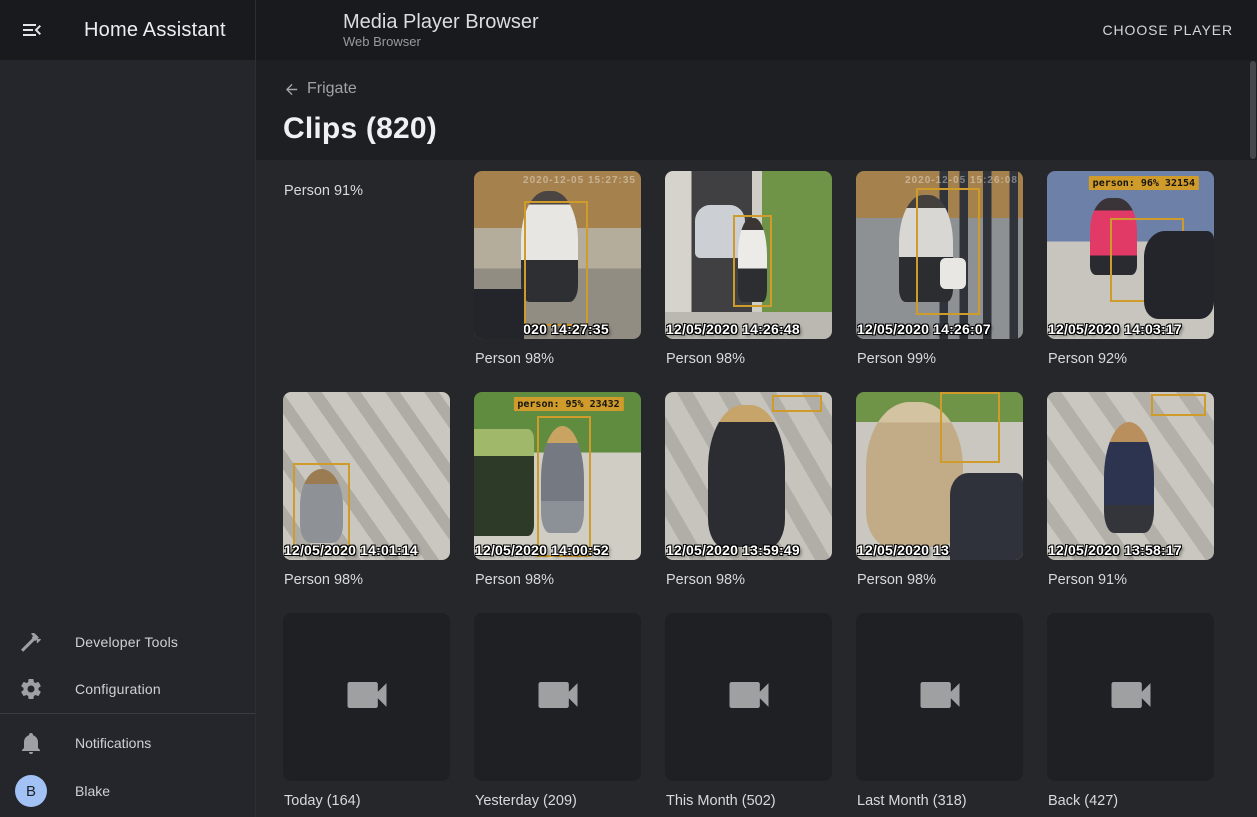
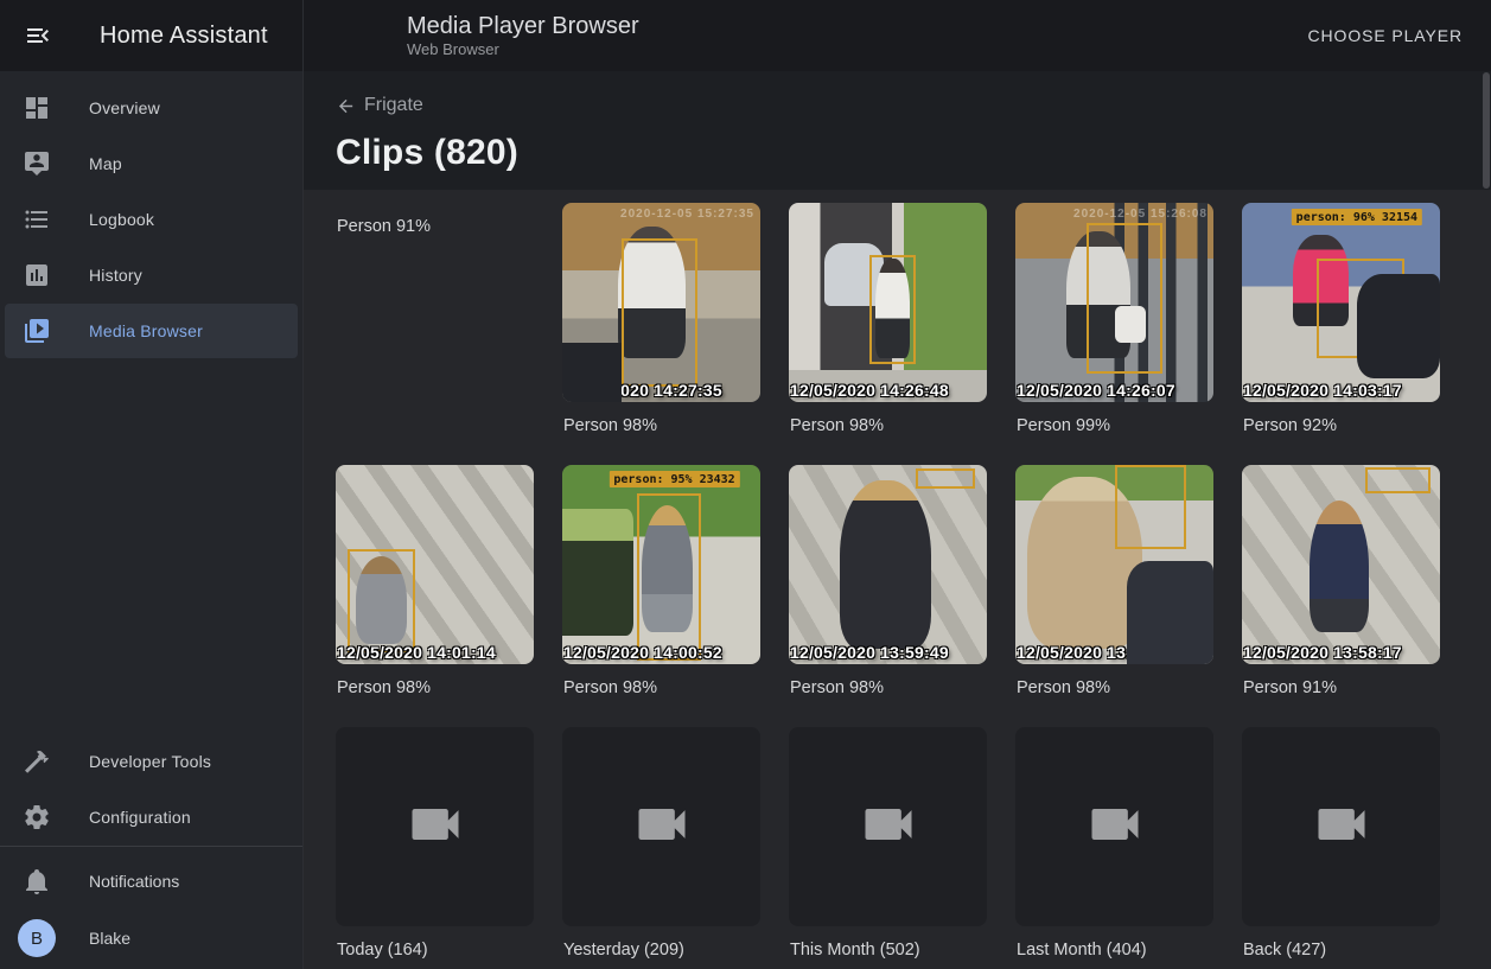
  Home Assistant
+ Overview
+ Map
+ Logbook
+ History
+ Media Browser
  Developer Tools
  Configuration
  Notifications
  B
  Blake
  Media Player Browser
  Web Browser
  CHOOSE PLAYER
  Frigate
  Clips (820)
  Person 91%
  2020-12-05 15:27:35
  Person 98%
  12/05/2020 14:26:48
  Person 98%
  2020-12-05 15:26:08
  12/05/2020 14:26:07
  Person 99%
  person: 96% 32154
  12/05/2020 14:03:17
  Person 92%
  12/05/2020 14:01:14
  Person 98%
  person: 95% 23432
  12/05/2020 14:00:52
  Person 98%
  12/05/2020 13:59:49
  Person 98%
  Person 98%
  12/05/2020 13:58:17
  Person 91%
  Today (164)
  Yesterday (209)
  This Month (502)
- Last Month (318)
+ Last Month (404)
  Back (427)
